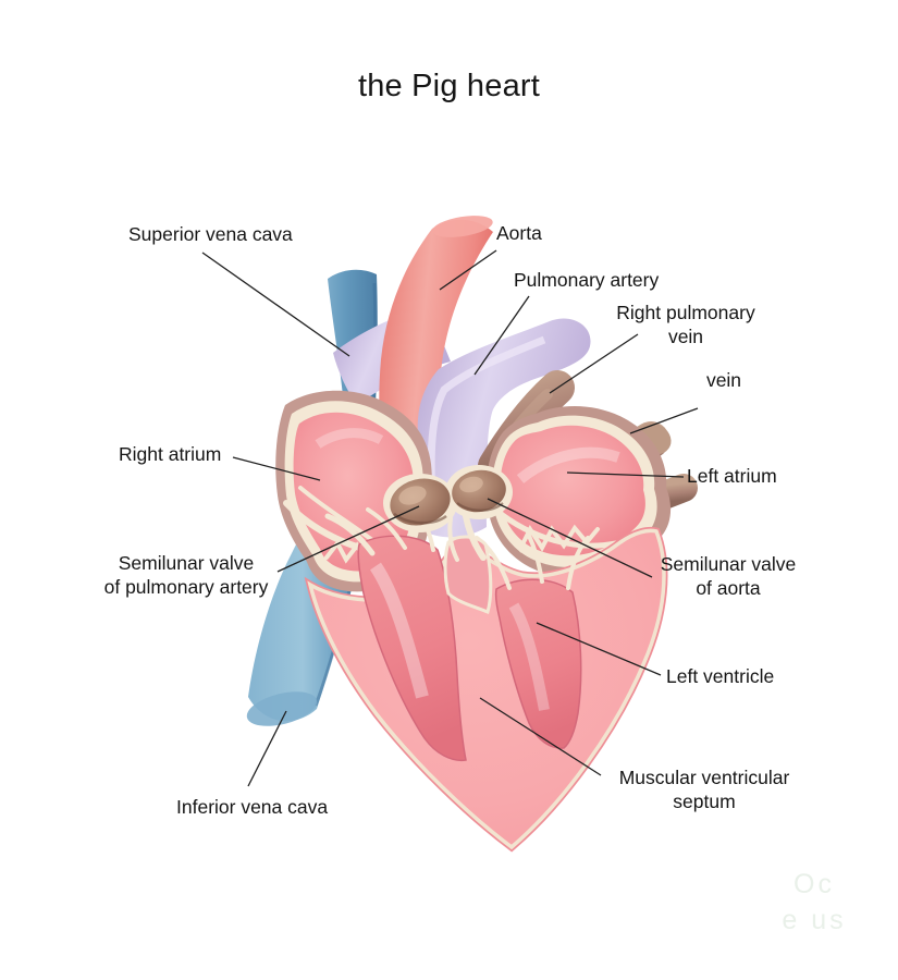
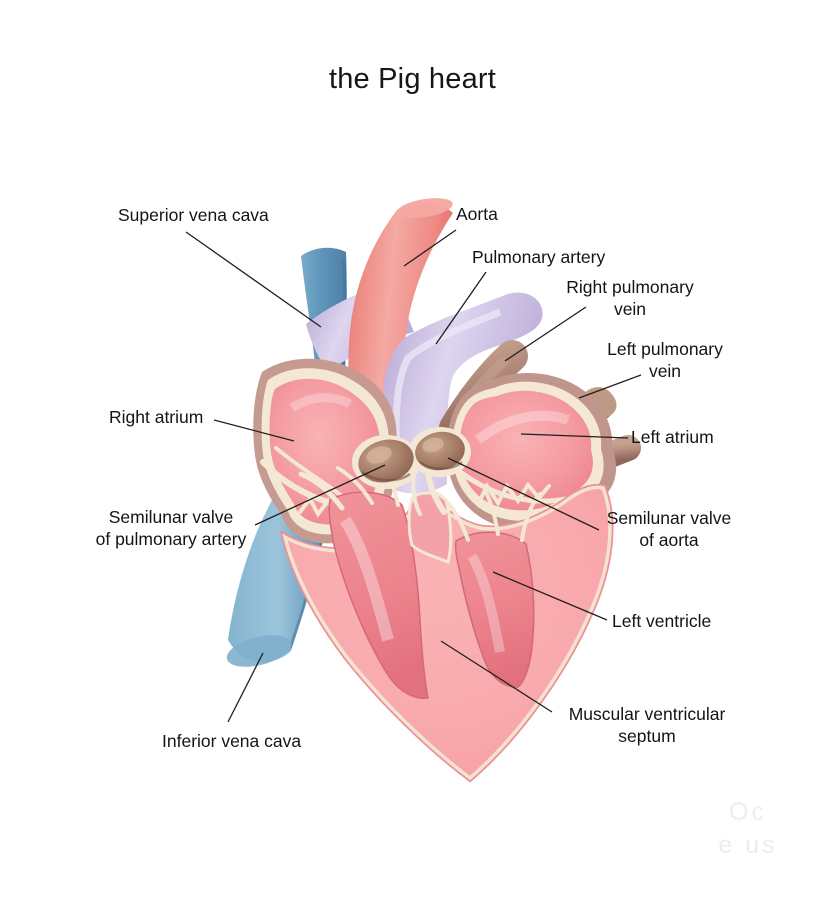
  the Pig heart
  Superior vena cava
  Aorta
  Pulmonary artery
  Right pulmonary
  vein
+ Left pulmonary
  vein
  Right atrium
  Semilunar valve
  of pulmonary artery
  Left atrium
  Semilunar valve
  of aorta
  Left ventricle
  Muscular ventricular
  septum
  Inferior vena cava
